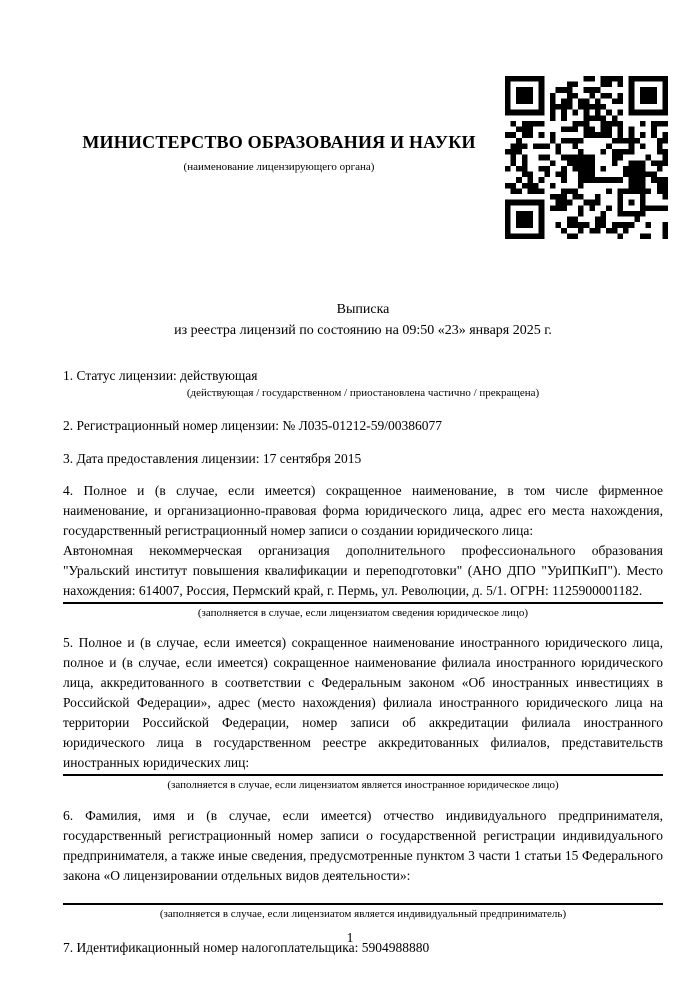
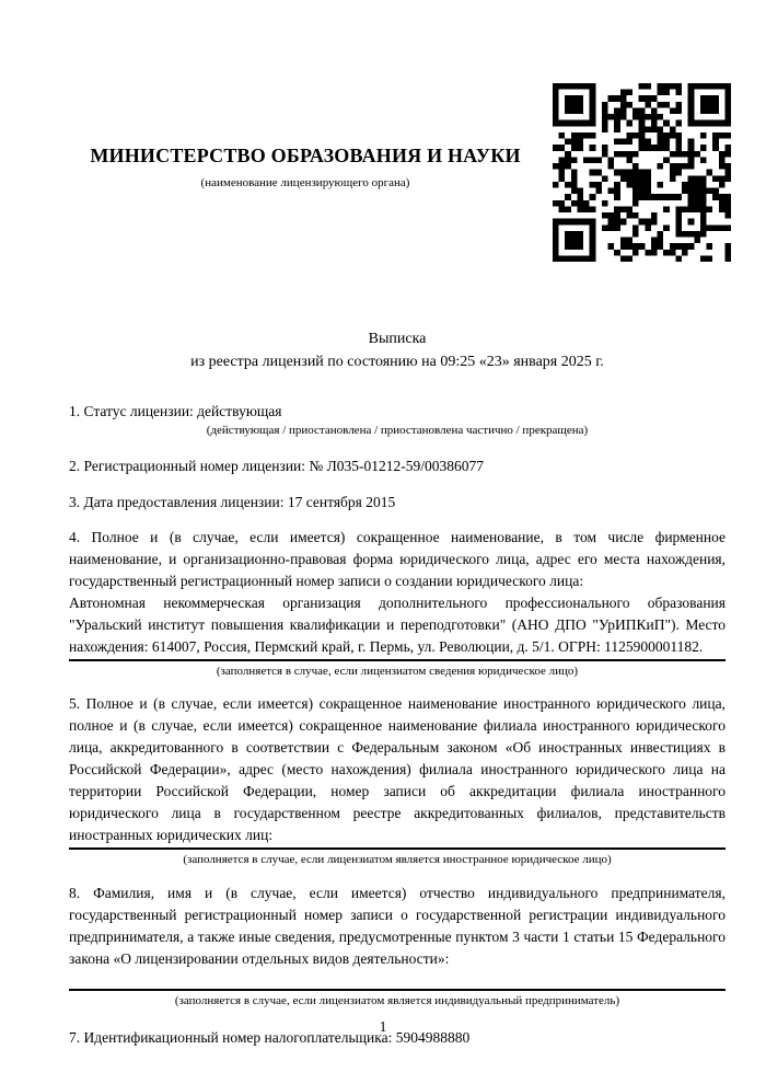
  МИНИСТЕРСТВО ОБРАЗОВАНИЯ И НАУКИ
  (наименование лицензирующего органа)
  Выписка
- из реестра лицензий по состоянию на 09:50 «23» января 2025 г.
+ из реестра лицензий по состоянию на 09:25 «23» января 2025 г.
  1. Статус лицензии: действующая
- (действующая / государственном / приостановлена частично / прекращена)
+ (действующая / приостановлена / приостановлена частично / прекращена)
  2. Регистрационный номер лицензии: № Л035-01212-59/00386077
  3. Дата предоставления лицензии: 17 сентября 2015
  4. Полное и (в случае, если имеется) сокращенное наименование, в том числе фирменное наименование, и организационно-правовая форма юридического лица, адрес его места нахождения, государственный регистрационный номер записи о создании юридического лица:
  Автономная некоммерческая организация дополнительного профессионального образования "Уральский институт повышения квалификации и переподготовки" (АНО ДПО "УрИПКиП"). Место нахождения: 614007, Россия, Пермский край, г. Пермь, ул. Революции, д. 5/1. ОГРН: 1125900001182.
  (заполняется в случае, если лицензиатом сведения юридическое лицо)
  5. Полное и (в случае, если имеется) сокращенное наименование иностранного юридического лица, полное и (в случае, если имеется) сокращенное наименование филиала иностранного юридического лица, аккредитованного в соответствии с Федеральным законом «Об иностранных инвестициях в Российской Федерации», адрес (место нахождения) филиала иностранного юридического лица на территории Российской Федерации, номер записи об аккредитации филиала иностранного юридического лица в государственном реестре аккредитованных филиалов, представительств иностранных юридических лиц:
  (заполняется в случае, если лицензиатом является иностранное юридическое лицо)
- 6. Фамилия, имя и (в случае, если имеется) отчество индивидуального предпринимателя, государственный регистрационный номер записи о государственной регистрации индивидуального предпринимателя, а также иные сведения, предусмотренные пунктом 3 части 1 статьи 15 Федерального закона «О лицензировании отдельных видов деятельности»:
+ 8. Фамилия, имя и (в случае, если имеется) отчество индивидуального предпринимателя, государственный регистрационный номер записи о государственной регистрации индивидуального предпринимателя, а также иные сведения, предусмотренные пунктом 3 части 1 статьи 15 Федерального закона «О лицензировании отдельных видов деятельности»:
  (заполняется в случае, если лицензиатом является индивидуальный предприниматель)
  7. Идентификационный номер налогоплательщика: 5904988880
  1
